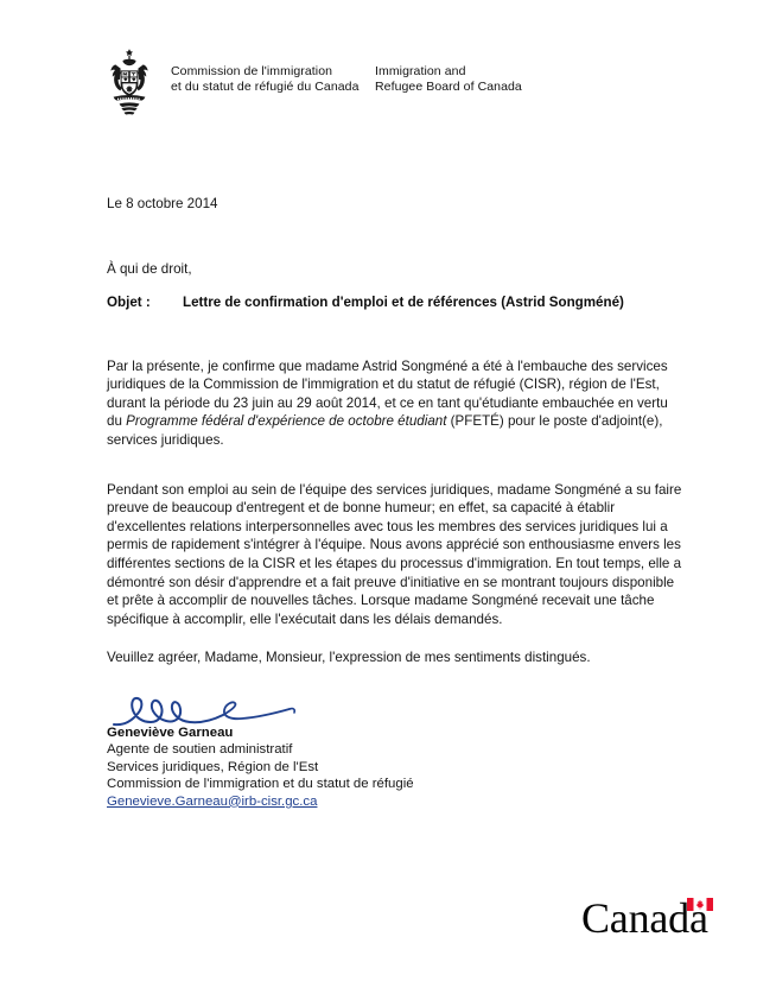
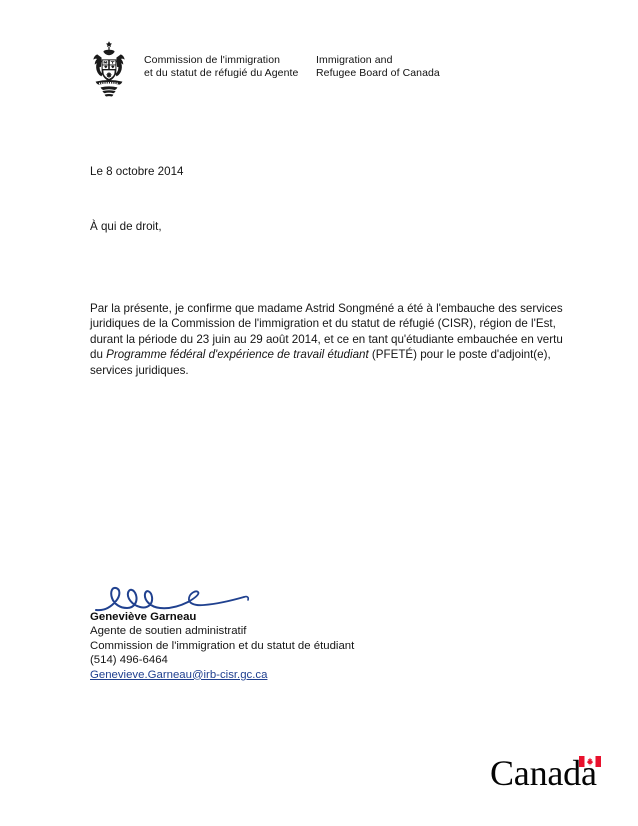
  Commission de l'immigration
- et du statut de réfugié du Canada
+ et du statut de réfugié du Agente
  Immigration and
  Refugee Board of Canada
  Le 8 octobre 2014
  À qui de droit,
- Objet : Lettre de confirmation d'emploi et de références (Astrid Songméné)
- Par la présente, je confirme que madame Astrid Songméné a été à l'embauche des services juridiques de la Commission de l'immigration et du statut de réfugié (CISR), région de l'Est, durant la période du 23 juin au 29 août 2014, et ce en tant qu'étudiante embauchée en vertu du Programme fédéral d'expérience de octobre étudiant (PFETÉ) pour le poste d'adjoint(e), services juridiques.
+ Par la présente, je confirme que madame Astrid Songméné a été à l'embauche des services juridiques de la Commission de l'immigration et du statut de réfugié (CISR), région de l'Est, durant la période du 23 juin au 29 août 2014, et ce en tant qu'étudiante embauchée en vertu du Programme fédéral d'expérience de travail étudiant (PFETÉ) pour le poste d'adjoint(e), services juridiques.
- Pendant son emploi au sein de l'équipe des services juridiques, madame Songméné a su faire preuve de beaucoup d'entregent et de bonne humeur; en effet, sa capacité à établir d'excellentes relations interpersonnelles avec tous les membres des services juridiques lui a permis de rapidement s'intégrer à l'équipe. Nous avons apprécié son enthousiasme envers les différentes sections de la CISR et les étapes du processus d'immigration. En tout temps, elle a démontré son désir d'apprendre et a fait preuve d'initiative en se montrant toujours disponible et prête à accomplir de nouvelles tâches. Lorsque madame Songméné recevait une tâche spécifique à accomplir, elle l'exécutait dans les délais demandés.
- Veuillez agréer, Madame, Monsieur, l'expression de mes sentiments distingués.
  Geneviève Garneau
  Agente de soutien administratif
- Services juridiques, Région de l'Est
- Commission de l'immigration et du statut de réfugié
+ Commission de l'immigration et du statut de étudiant
+ (514) 496-6464
  Genevieve.Garneau@irb-cisr.gc.ca
  Canada
